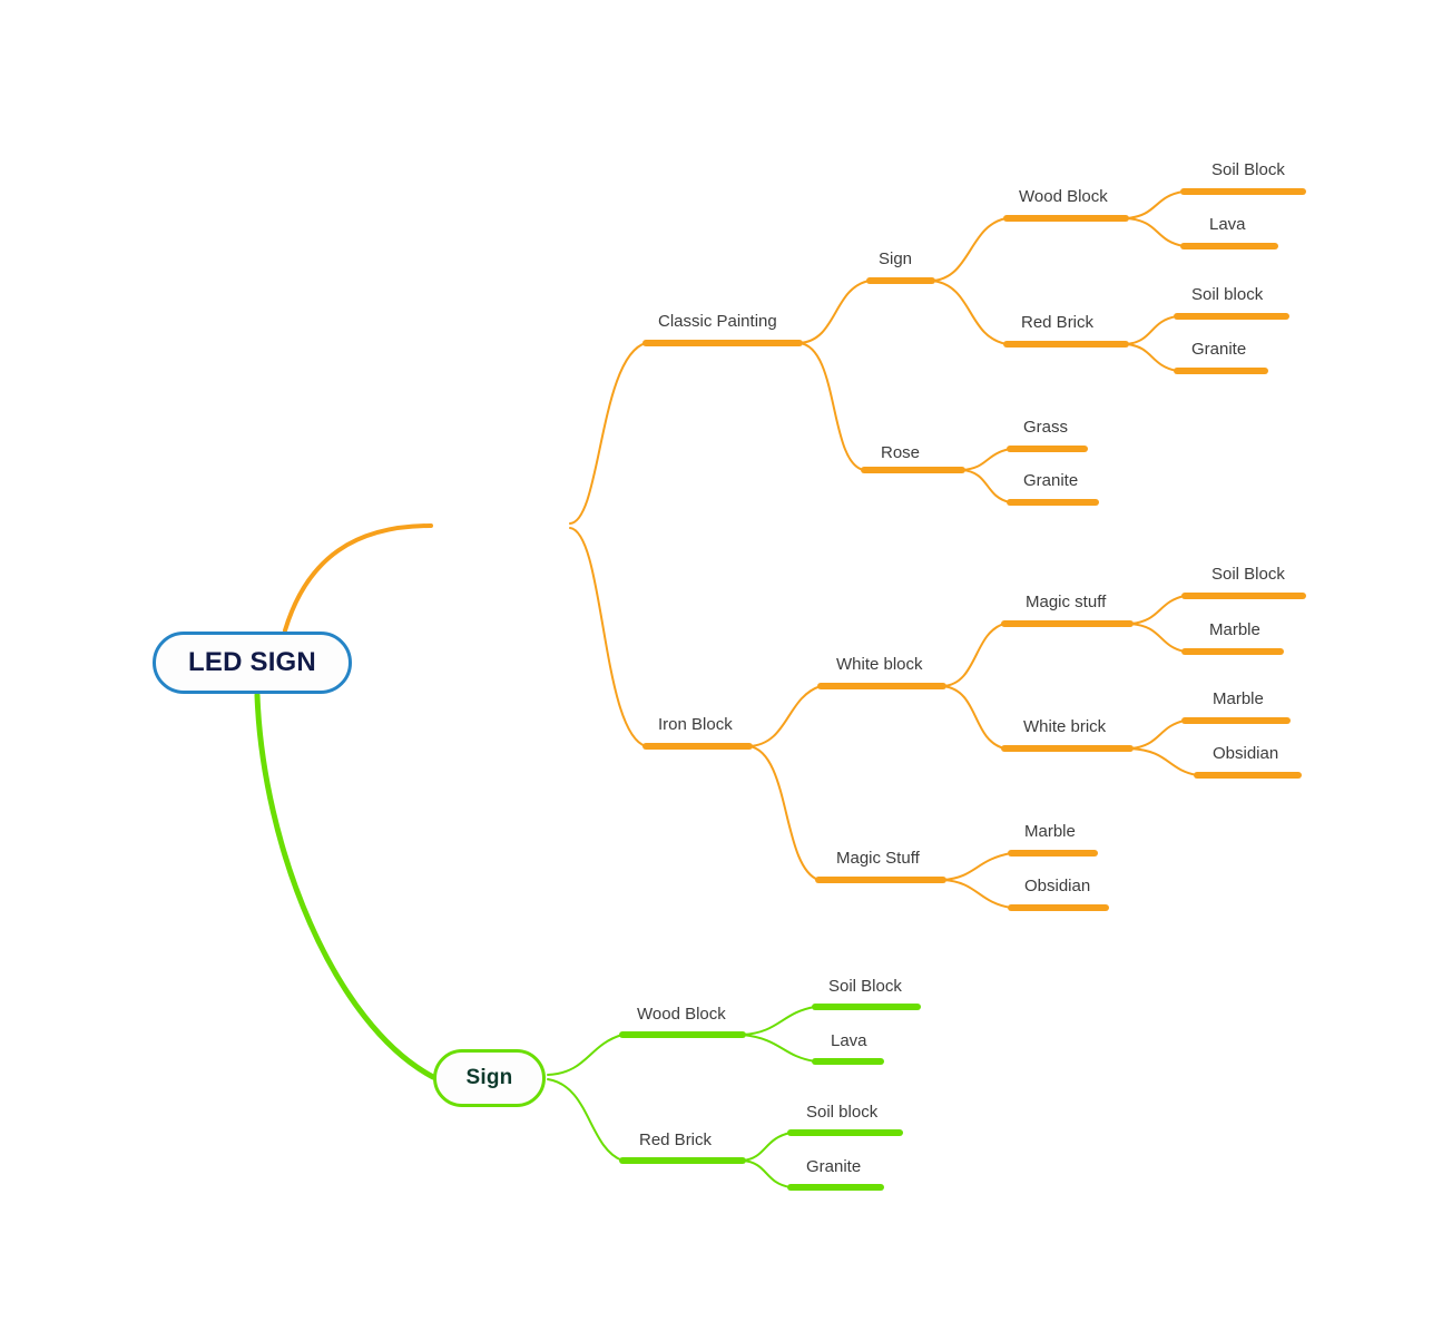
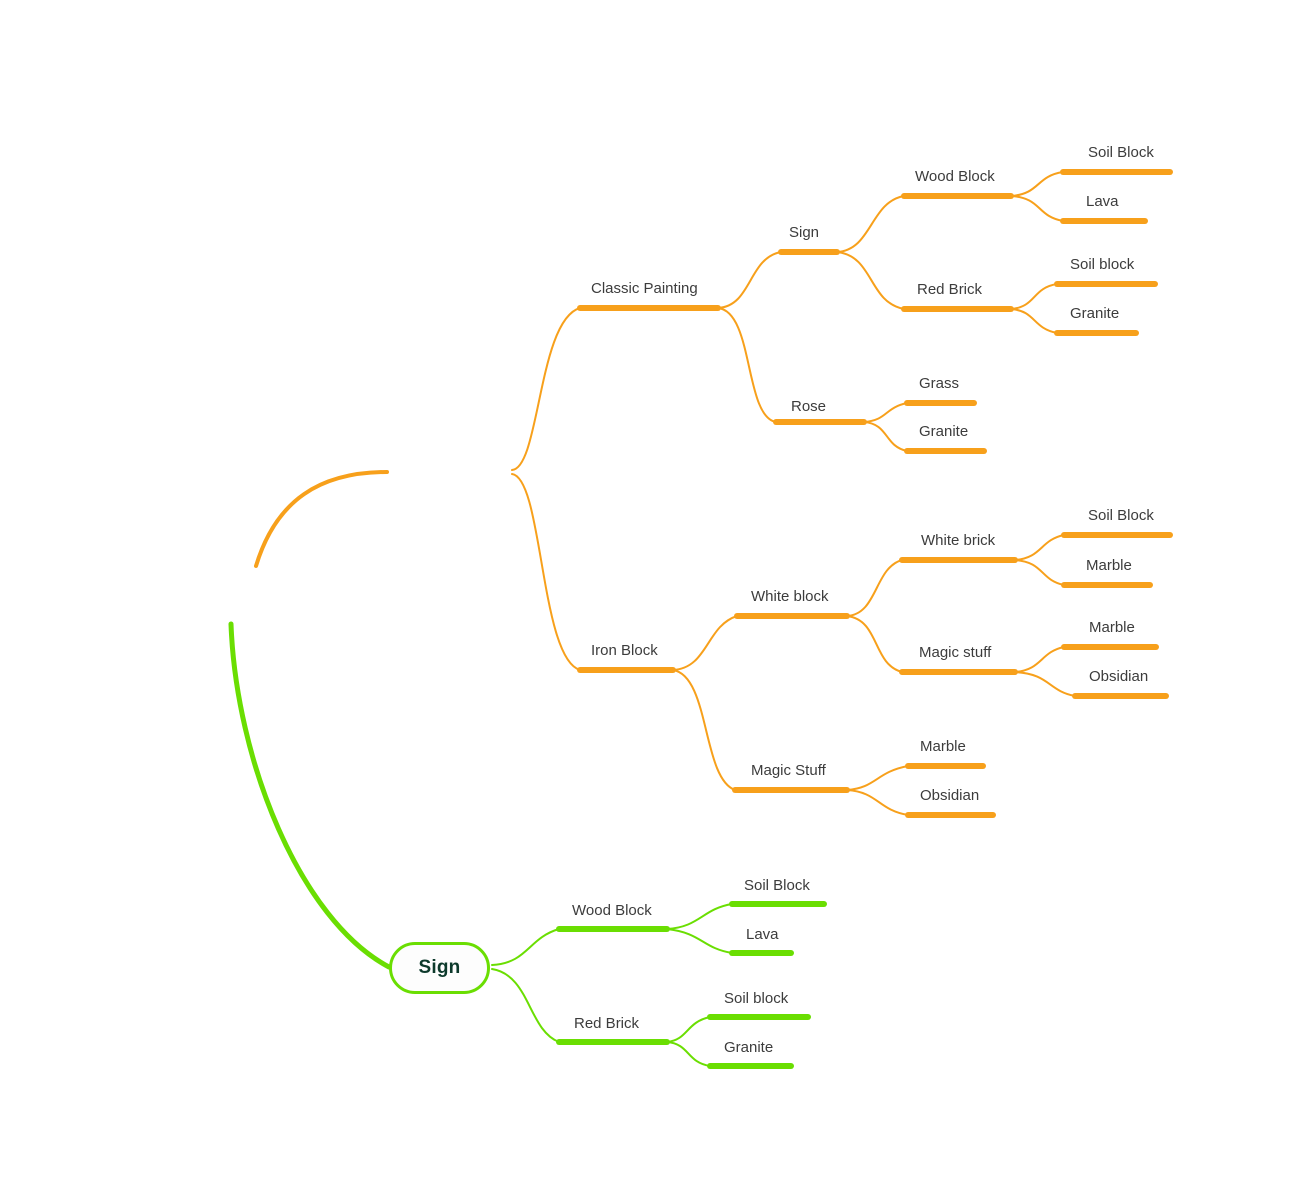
- LED SIGN
  Sign
  Classic Painting
  Sign
  Wood Block
  Soil Block
  Lava
  Red Brick
  Soil block
  Granite
  Rose
  Grass
  Granite
  Iron Block
  White block
- Magic stuff
+ White brick
  Soil Block
  Marble
- White brick
+ Magic stuff
  Marble
  Obsidian
  Magic Stuff
  Marble
  Obsidian
  Wood Block
  Soil Block
  Lava
  Red Brick
  Soil block
  Granite
